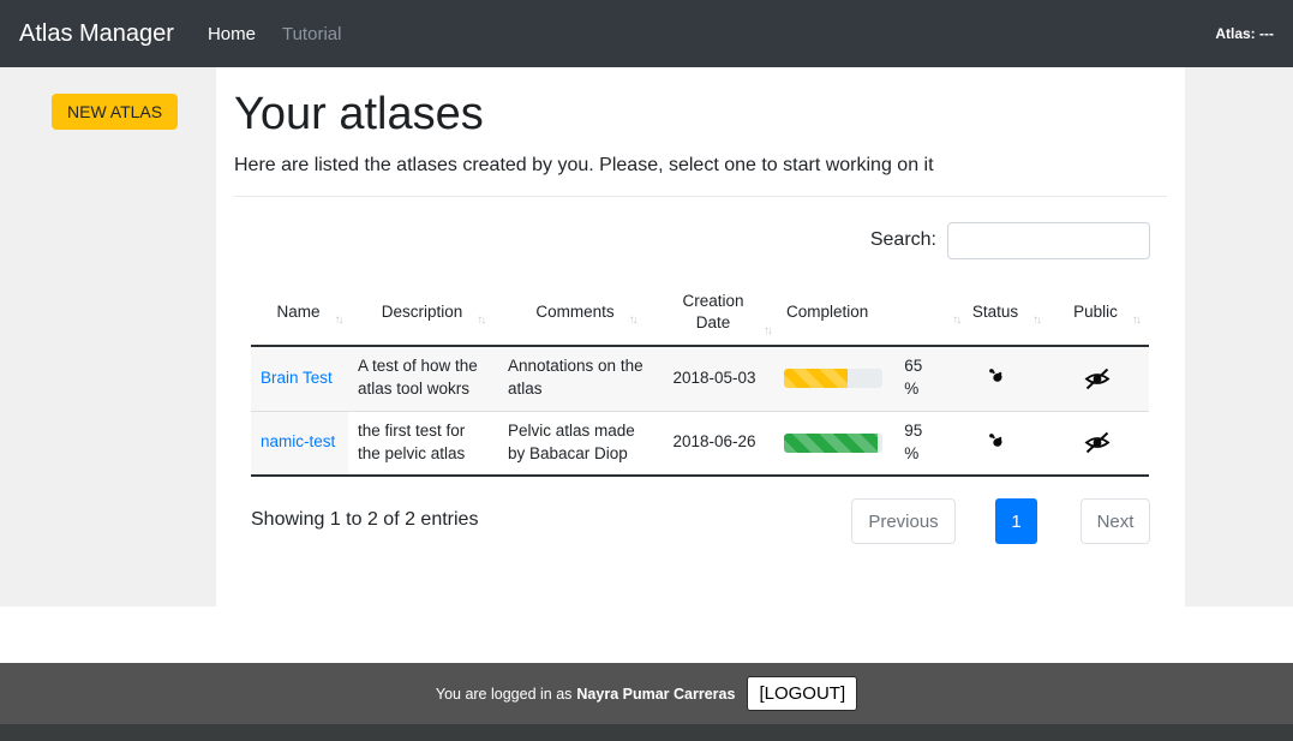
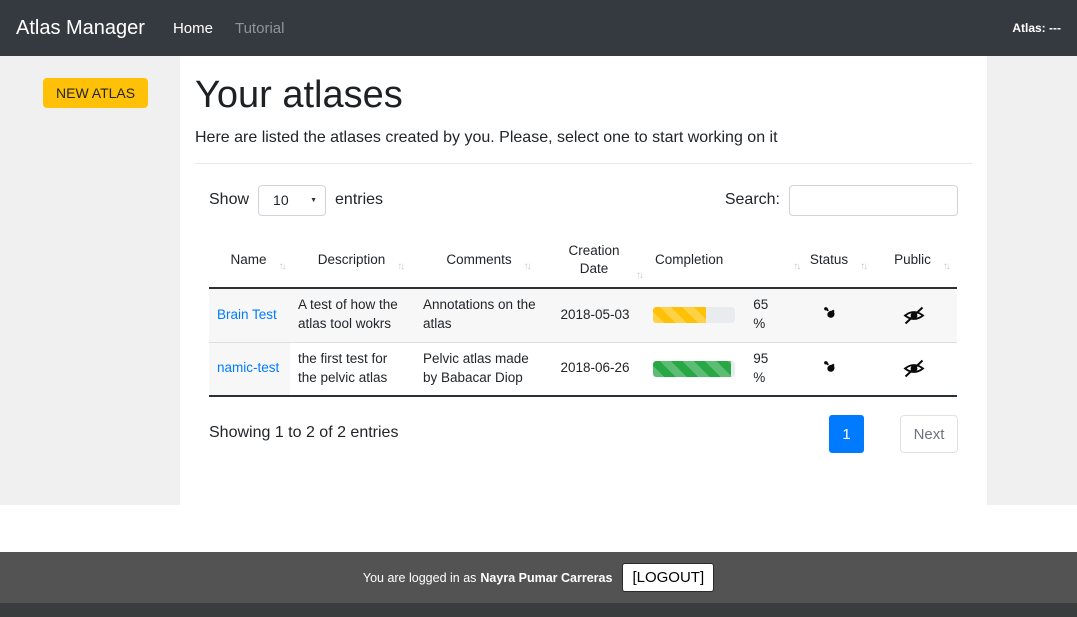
  Atlas Manager
  Home
  Tutorial
  Atlas: ---
  NEW ATLAS
  Your atlases
  Here are listed the atlases created by you. Please, select one to start working on it
+ Show
+ 10
+ entries
  Search:
  Name ↑↓	Description ↑↓	Comments ↑↓	Creation Date ↑↓	Completion ↑↓	Status ↑↓	Public ↑↓
  Brain Test	A test of how the atlas tool wokrs	Annotations on the atlas	2018-05-03	65 %
  namic-test	the first test for the pelvic atlas	Pelvic atlas made by Babacar Diop	2018-06-26	95 %
  Showing 1 to 2 of 2 entries
- Previous
  1
  Next
  You are logged in as
  Nayra Pumar Carreras
  [LOGOUT]
